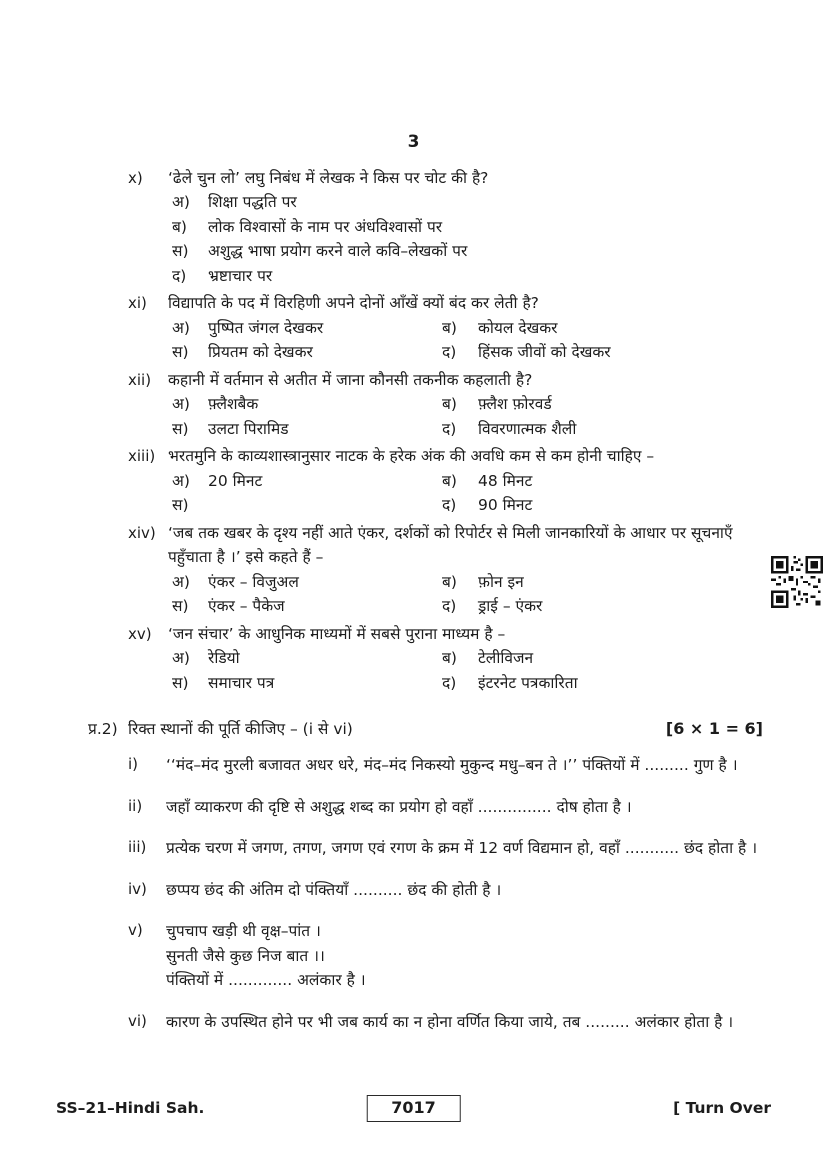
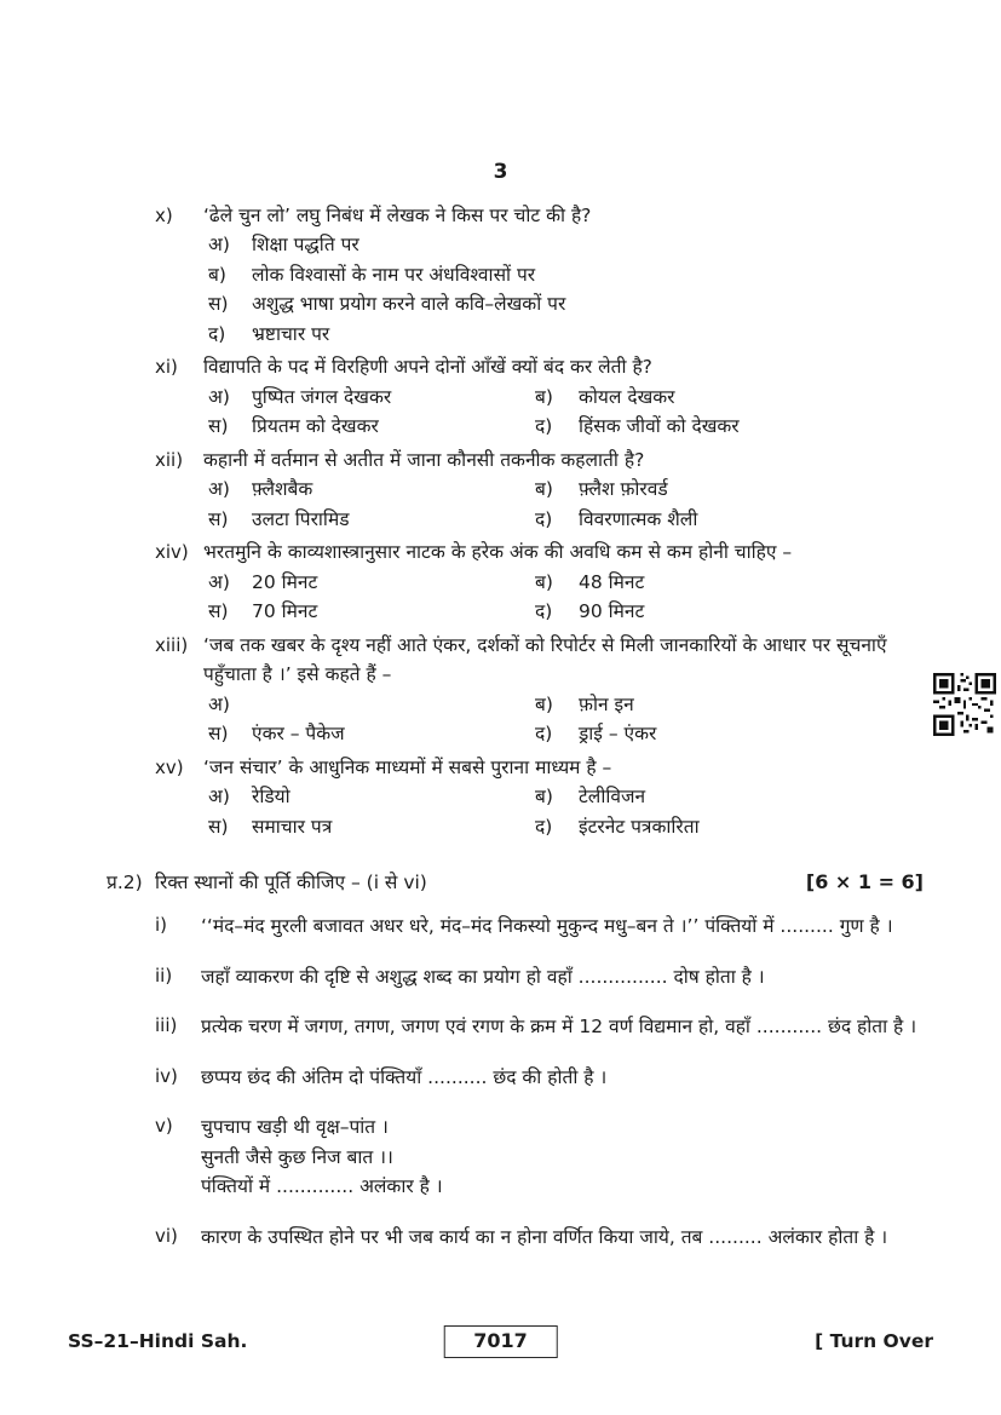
  3
  x)
  ‘ढेले चुन लो’ लघु निबंध में लेखक ने किस पर चोट की है?
  अ)
  शिक्षा पद्धति पर
  ब)
  लोक विश्वासों के नाम पर अंधविश्वासों पर
  स)
  अशुद्ध भाषा प्रयोग करने वाले कवि–लेखकों पर
  द)
  भ्रष्टाचार पर
  xi)
  विद्यापति के पद में विरहिणी अपने दोनों आँखें क्यों बंद कर लेती है?
  अ)
  पुष्पित जंगल देखकर
  ब)
  कोयल देखकर
  स)
  प्रियतम को देखकर
  द)
  हिंसक जीवों को देखकर
  xii)
  कहानी में वर्तमान से अतीत में जाना कौनसी तकनीक कहलाती है?
  अ)
  फ़्लैशबैक
  ब)
  फ़्लैश फ़ोरवर्ड
  स)
  उलटा पिरामिड
  द)
  विवरणात्मक शैली
- xiii)
+ xiv)
  भरतमुनि के काव्यशास्त्रानुसार नाटक के हरेक अंक की अवधि कम से कम होनी चाहिए –
  अ)
  20 मिनट
  ब)
  48 मिनट
  स)
+ 70 मिनट
  द)
  90 मिनट
- xiv)
+ xiii)
  ‘जब तक खबर के दृश्य नहीं आते एंकर, दर्शकों को रिपोर्टर से मिली जानकारियों के आधार पर सूचनाएँ पहुँचाता है ।’ इसे कहते हैं –
  अ)
- एंकर – विजुअल
  ब)
  फ़ोन इन
  स)
  एंकर – पैकेज
  द)
  ड्राई – एंकर
  xv)
  ‘जन संचार’ के आधुनिक माध्यमों में सबसे पुराना माध्यम है –
  अ)
  रेडियो
  ब)
  टेलीविजन
  स)
  समाचार पत्र
  द)
  इंटरनेट पत्रकारिता
  प्र.2)
  रिक्त स्थानों की पूर्ति कीजिए – (i से vi)
  [6 × 1 = 6]
  i)
  ‘‘मंद–मंद मुरली बजावत अधर धरे, मंद–मंद निकस्यो मुकुन्द मधु–बन ते ।’’ पंक्तियों में ......... गुण है ।
  ii)
  जहाँ व्याकरण की दृष्टि से अशुद्ध शब्द का प्रयोग हो वहाँ ............... दोष होता है ।
  iii)
  प्रत्येक चरण में जगण, तगण, जगण एवं रगण के क्रम में 12 वर्ण विद्यमान हो, वहाँ ........... छंद होता है ।
  iv)
  छप्पय छंद की अंतिम दो पंक्तियाँ .......... छंद की होती है ।
  v)
  चुपचाप खड़ी थी वृक्ष–पांत ।
  सुनती जैसे कुछ निज बात ।।
  पंक्तियों में ............. अलंकार है ।
  vi)
  कारण के उपस्थित होने पर भी जब कार्य का न होना वर्णित किया जाये, तब ......... अलंकार होता है ।
  SS–21–Hindi Sah.
  7017
  [ Turn Over
